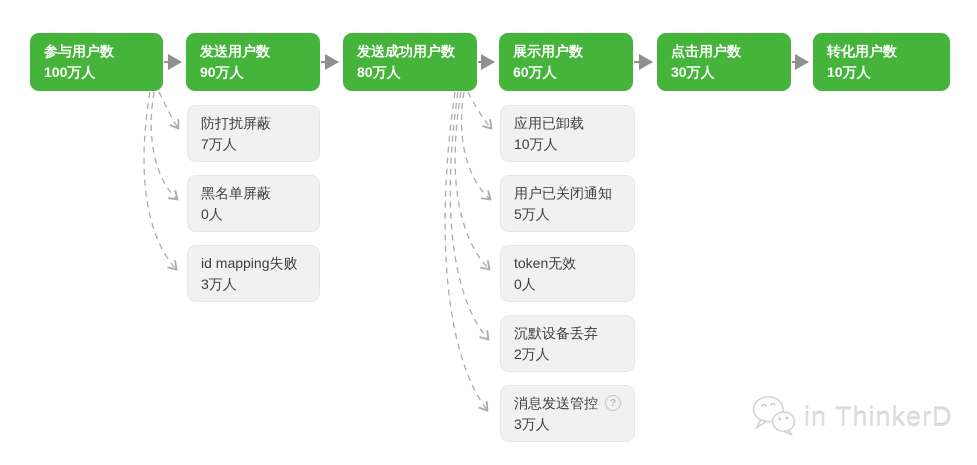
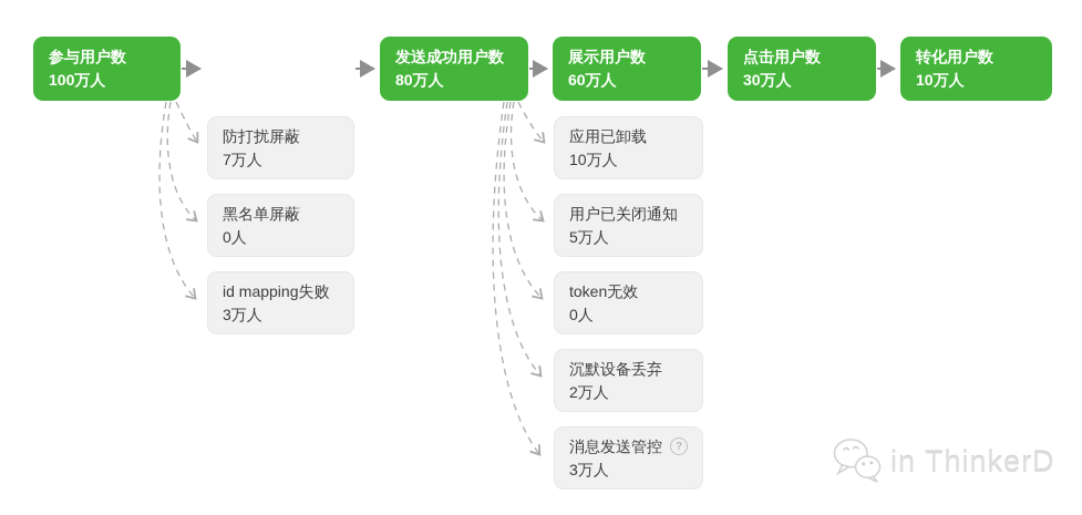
  参与用户数
  100万人
- 发送用户数
- 90万人
  发送成功用户数
  80万人
  展示用户数
  60万人
  点击用户数
  30万人
  转化用户数
  10万人
  防打扰屏蔽
  7万人
  黑名单屏蔽
  0人
  id mapping失败
  3万人
  应用已卸载
  10万人
  用户已关闭通知
  5万人
  token无效
  0人
  沉默设备丢弃
  2万人
  消息发送管控
  ?
  3万人
  in ThinkerD
